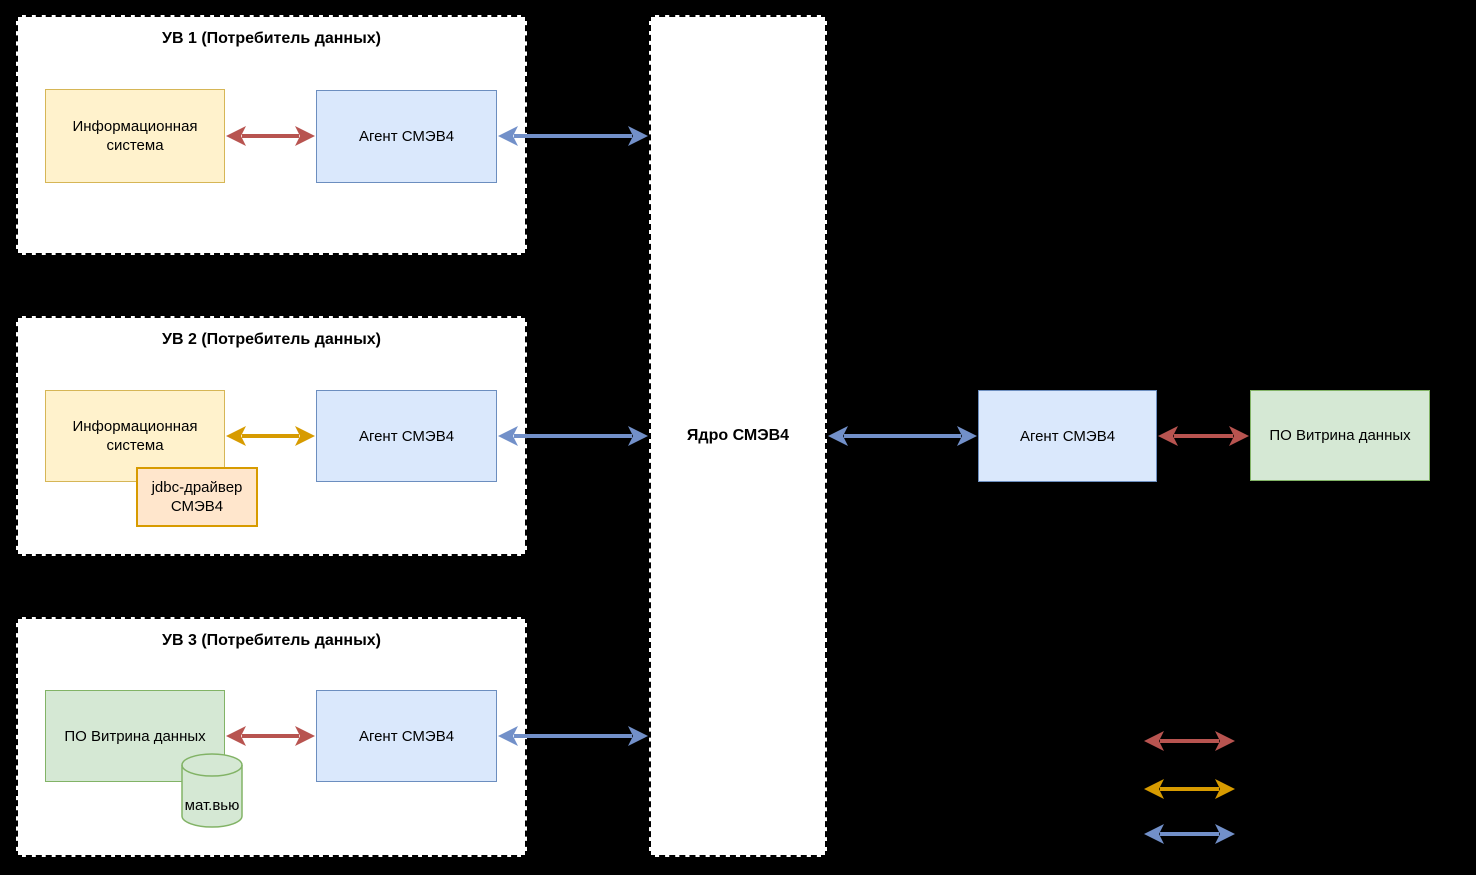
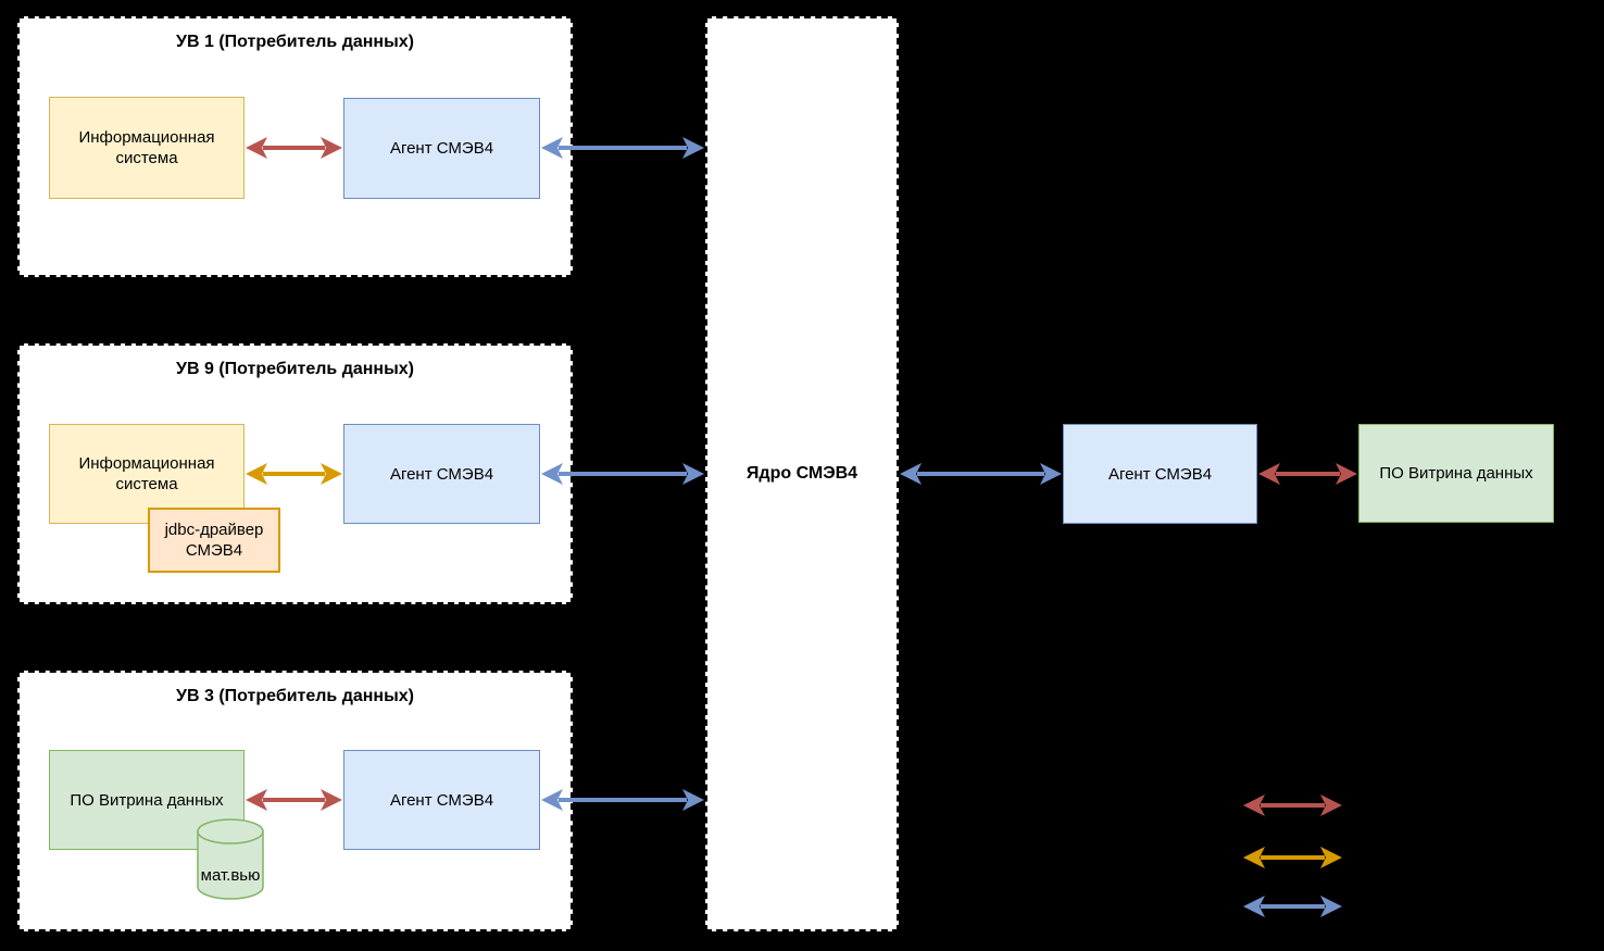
  УВ 1 (Потребитель данных)
- УВ 2 (Потребитель данных)
+ УВ 9 (Потребитель данных)
  УВ 3 (Потребитель данных)
  Ядро СМЭВ4
  Информационная система
  Агент СМЭВ4
  Информационная система
  jdbc-драйвер СМЭВ4
  Агент СМЭВ4
  ПО Витрина данных
  мат.вью
  Агент СМЭВ4
  Агент СМЭВ4
  ПО Витрина данных
